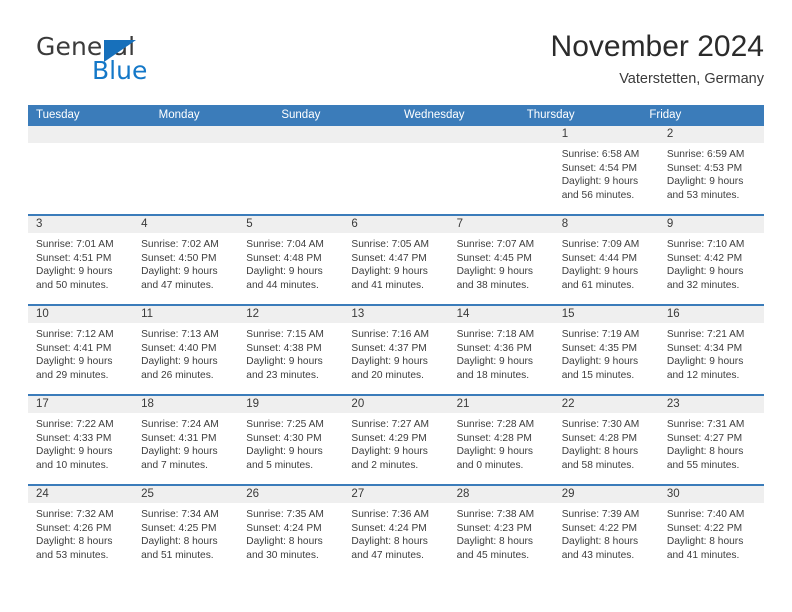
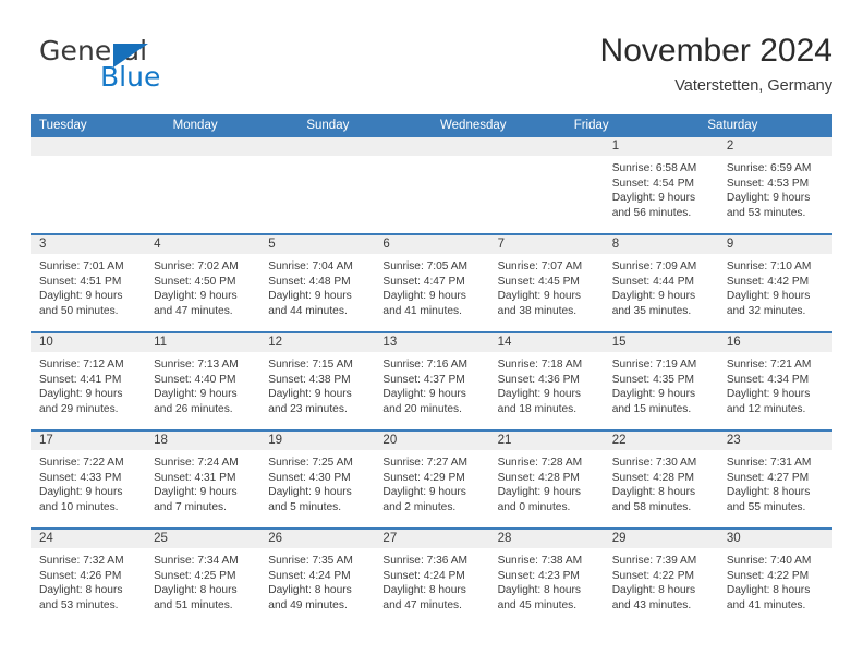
  General
  Blue
  November 2024
  Vaterstetten, Germany
  Tuesday
  Monday
  Sunday
  Wednesday
- Thursday
  Friday
+ Saturday
  1
  Sunrise: 6:58 AM
  Sunset: 4:54 PM
  Daylight: 9 hours
  and 56 minutes.
  2
  Sunrise: 6:59 AM
  Sunset: 4:53 PM
  Daylight: 9 hours
  and 53 minutes.
  3
  Sunrise: 7:01 AM
  Sunset: 4:51 PM
  Daylight: 9 hours
  and 50 minutes.
  4
  Sunrise: 7:02 AM
  Sunset: 4:50 PM
  Daylight: 9 hours
  and 47 minutes.
  5
  Sunrise: 7:04 AM
  Sunset: 4:48 PM
  Daylight: 9 hours
  and 44 minutes.
  6
  Sunrise: 7:05 AM
  Sunset: 4:47 PM
  Daylight: 9 hours
  and 41 minutes.
  7
  Sunrise: 7:07 AM
  Sunset: 4:45 PM
  Daylight: 9 hours
  and 38 minutes.
  8
  Sunrise: 7:09 AM
  Sunset: 4:44 PM
  Daylight: 9 hours
- and 61 minutes.
+ and 35 minutes.
  9
  Sunrise: 7:10 AM
  Sunset: 4:42 PM
  Daylight: 9 hours
  and 32 minutes.
  10
  Sunrise: 7:12 AM
  Sunset: 4:41 PM
  Daylight: 9 hours
  and 29 minutes.
  11
  Sunrise: 7:13 AM
  Sunset: 4:40 PM
  Daylight: 9 hours
  and 26 minutes.
  12
  Sunrise: 7:15 AM
  Sunset: 4:38 PM
  Daylight: 9 hours
  and 23 minutes.
  13
  Sunrise: 7:16 AM
  Sunset: 4:37 PM
  Daylight: 9 hours
  and 20 minutes.
  14
  Sunrise: 7:18 AM
  Sunset: 4:36 PM
  Daylight: 9 hours
  and 18 minutes.
  15
  Sunrise: 7:19 AM
  Sunset: 4:35 PM
  Daylight: 9 hours
  and 15 minutes.
  16
  Sunrise: 7:21 AM
  Sunset: 4:34 PM
  Daylight: 9 hours
  and 12 minutes.
  17
  Sunrise: 7:22 AM
  Sunset: 4:33 PM
  Daylight: 9 hours
  and 10 minutes.
  18
  Sunrise: 7:24 AM
  Sunset: 4:31 PM
  Daylight: 9 hours
  and 7 minutes.
  19
  Sunrise: 7:25 AM
  Sunset: 4:30 PM
  Daylight: 9 hours
  and 5 minutes.
  20
  Sunrise: 7:27 AM
  Sunset: 4:29 PM
  Daylight: 9 hours
  and 2 minutes.
  21
  Sunrise: 7:28 AM
  Sunset: 4:28 PM
  Daylight: 9 hours
  and 0 minutes.
  22
  Sunrise: 7:30 AM
  Sunset: 4:28 PM
  Daylight: 8 hours
  and 58 minutes.
  23
  Sunrise: 7:31 AM
  Sunset: 4:27 PM
  Daylight: 8 hours
  and 55 minutes.
  24
  Sunrise: 7:32 AM
  Sunset: 4:26 PM
  Daylight: 8 hours
  and 53 minutes.
  25
  Sunrise: 7:34 AM
  Sunset: 4:25 PM
  Daylight: 8 hours
  and 51 minutes.
  26
  Sunrise: 7:35 AM
  Sunset: 4:24 PM
  Daylight: 8 hours
- and 30 minutes.
+ and 49 minutes.
  27
  Sunrise: 7:36 AM
  Sunset: 4:24 PM
  Daylight: 8 hours
  and 47 minutes.
  28
  Sunrise: 7:38 AM
  Sunset: 4:23 PM
  Daylight: 8 hours
  and 45 minutes.
  29
  Sunrise: 7:39 AM
  Sunset: 4:22 PM
  Daylight: 8 hours
  and 43 minutes.
  30
  Sunrise: 7:40 AM
  Sunset: 4:22 PM
  Daylight: 8 hours
  and 41 minutes.
